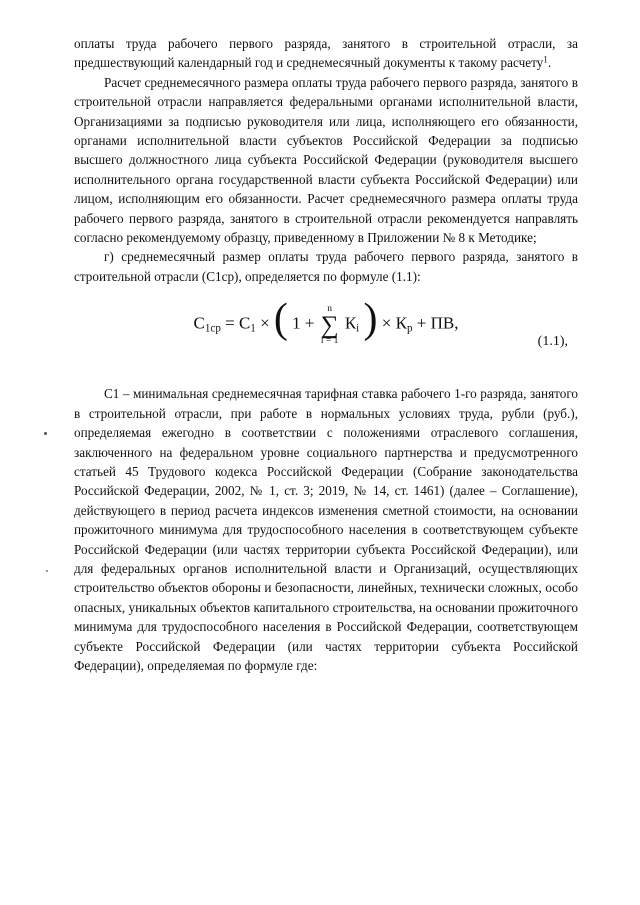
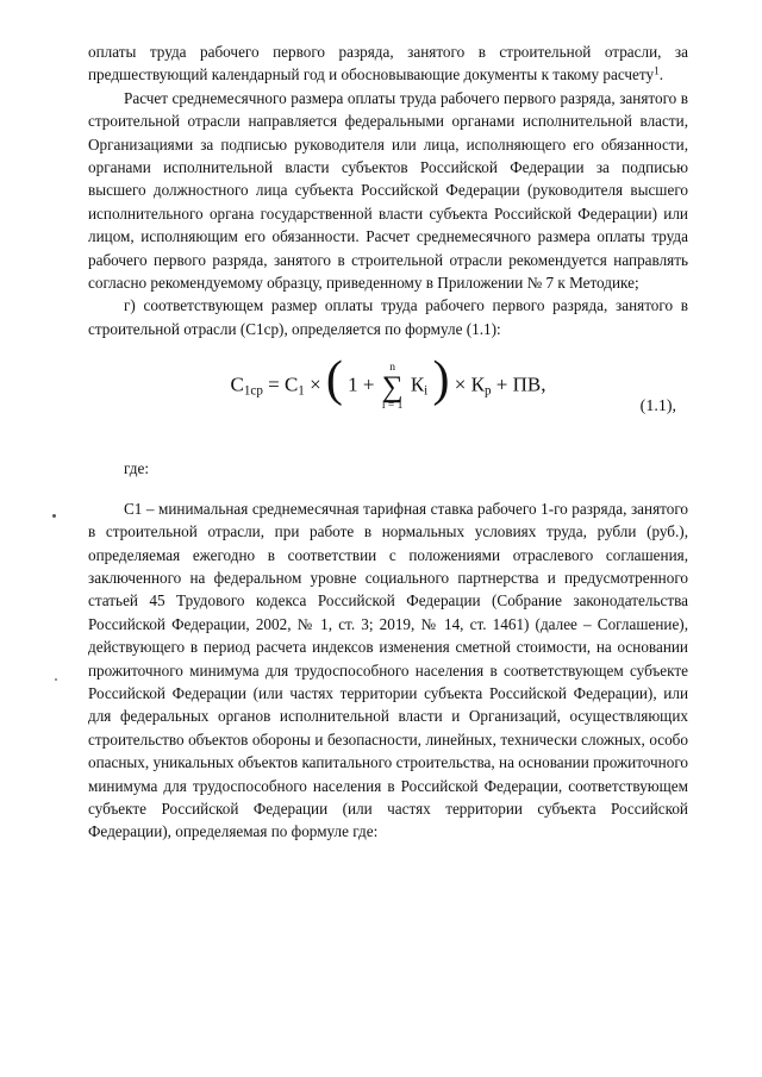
- оплаты труда рабочего первого разряда, занятого в строительной отрасли, за предшествующий календарный год и среднемесячный документы к такому расчету1.
+ оплаты труда рабочего первого разряда, занятого в строительной отрасли, за предшествующий календарный год и обосновывающие документы к такому расчету1.
- Расчет среднемесячного размера оплаты труда рабочего первого разряда, занятого в строительной отрасли направляется федеральными органами исполнительной власти, Организациями за подписью руководителя или лица, исполняющего его обязанности, органами исполнительной власти субъектов Российской Федерации за подписью высшего должностного лица субъекта Российской Федерации (руководителя высшего исполнительного органа государственной власти субъекта Российской Федерации) или лицом, исполняющим его обязанности. Расчет среднемесячного размера оплаты труда рабочего первого разряда, занятого в строительной отрасли рекомендуется направлять согласно рекомендуемому образцу, приведенному в Приложении № 8 к Методике;
+ Расчет среднемесячного размера оплаты труда рабочего первого разряда, занятого в строительной отрасли направляется федеральными органами исполнительной власти, Организациями за подписью руководителя или лица, исполняющего его обязанности, органами исполнительной власти субъектов Российской Федерации за подписью высшего должностного лица субъекта Российской Федерации (руководителя высшего исполнительного органа государственной власти субъекта Российской Федерации) или лицом, исполняющим его обязанности. Расчет среднемесячного размера оплаты труда рабочего первого разряда, занятого в строительной отрасли рекомендуется направлять согласно рекомендуемому образцу, приведенному в Приложении № 7 к Методике;
- г) среднемесячный размер оплаты труда рабочего первого разряда, занятого в строительной отрасли (С1ср), определяется по формуле (1.1):
+ г) соответствующем размер оплаты труда рабочего первого разряда, занятого в строительной отрасли (С1ср), определяется по формуле (1.1):
  С1ср = С1 × ( 1 +
  n
  ∑
  i = 1
  Кi ) × Кр + ПВ,
  (1.1),
+ где:
  С1 – минимальная среднемесячная тарифная ставка рабочего 1-го разряда, занятого в строительной отрасли, при работе в нормальных условиях труда, рубли (руб.), определяемая ежегодно в соответствии с положениями отраслевого соглашения, заключенного на федеральном уровне социального партнерства и предусмотренного статьей 45 Трудового кодекса Российской Федерации (Собрание законодательства Российской Федерации, 2002, № 1, ст. 3; 2019, № 14, ст. 1461) (далее – Соглашение), действующего в период расчета индексов изменения сметной стоимости, на основании прожиточного минимума для трудоспособного населения в соответствующем субъекте Российской Федерации (или частях территории субъекта Российской Федерации), или для федеральных органов исполнительной власти и Организаций, осуществляющих строительство объектов обороны и безопасности, линейных, технически сложных, особо опасных, уникальных объектов капитального строительства, на основании прожиточного минимума для трудоспособного населения в Российской Федерации, соответствующем субъекте Российской Федерации (или частях территории субъекта Российской Федерации), определяемая по формуле где:
